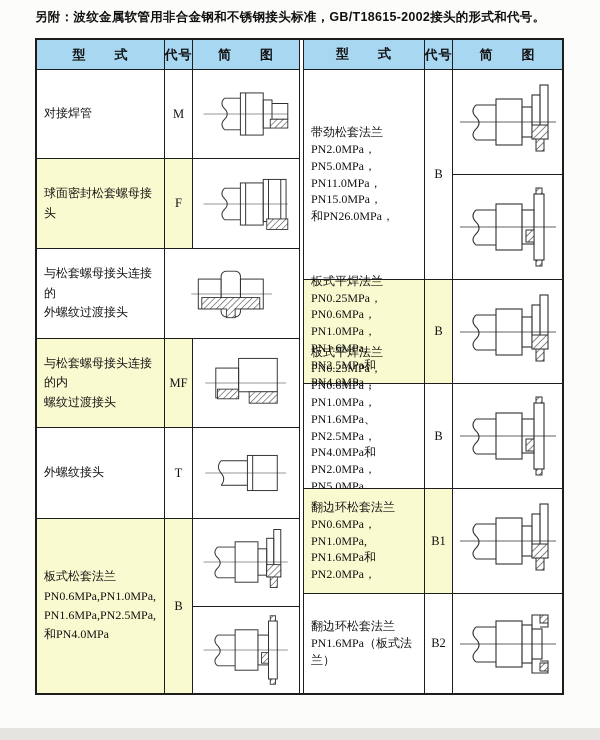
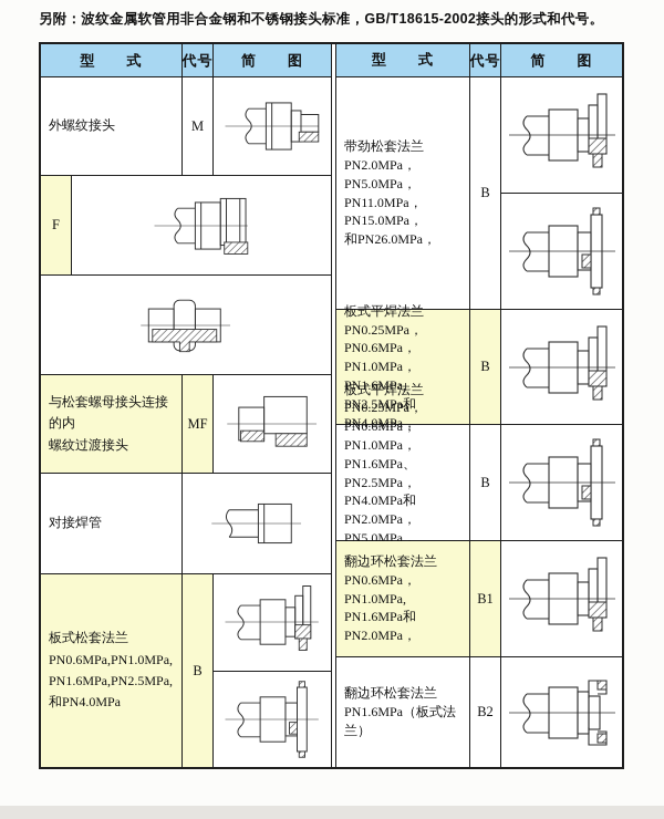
  另附：波纹金属软管用非合金钢和不锈钢接头标准，GB/T18615-2002接头的形式和代号。
  型 式
  代号
  简 图
- 对接焊管
+ 外螺纹接头
  M
- 球面密封松套螺母接头
  F
- 与松套螺母接头连接的
- 外螺纹过渡接头
  与松套螺母接头连接的内
  螺纹过渡接头
  MF
- 外螺纹接头
+ 对接焊管
- T
  板式松套法兰
  PN0.6MPa,PN1.0MPa,
  PN1.6MPa,PN2.5MPa,
  和PN4.0MPa
  B
  型 式
  代号
  简 图
  带劲松套法兰
  PN2.0MPa，PN5.0MPa，
  PN11.0MPa，PN15.0MPa，
  和PN26.0MPa，
  B
  板式平焊法兰
  PN0.25MPa，PN0.6MPa，
  PN1.0MPa，PN1.6MPa,
  PN2.5MPa和PN4.0MPa，
  B
  板式平焊法兰
  PN0.25MPa，PN0.6MPa，
  PN1.0MPa，PN1.6MPa、
  PN2.5MPa，PN4.0MPa和
  PN2.0MPa，PN5.0MPa，
  B
  翻边环松套法兰
  PN0.6MPa，PN1.0MPa,
  PN1.6MPa和PN2.0MPa，
  B1
  翻边环松套法兰
  PN1.6MPa（板式法兰）
  B2
